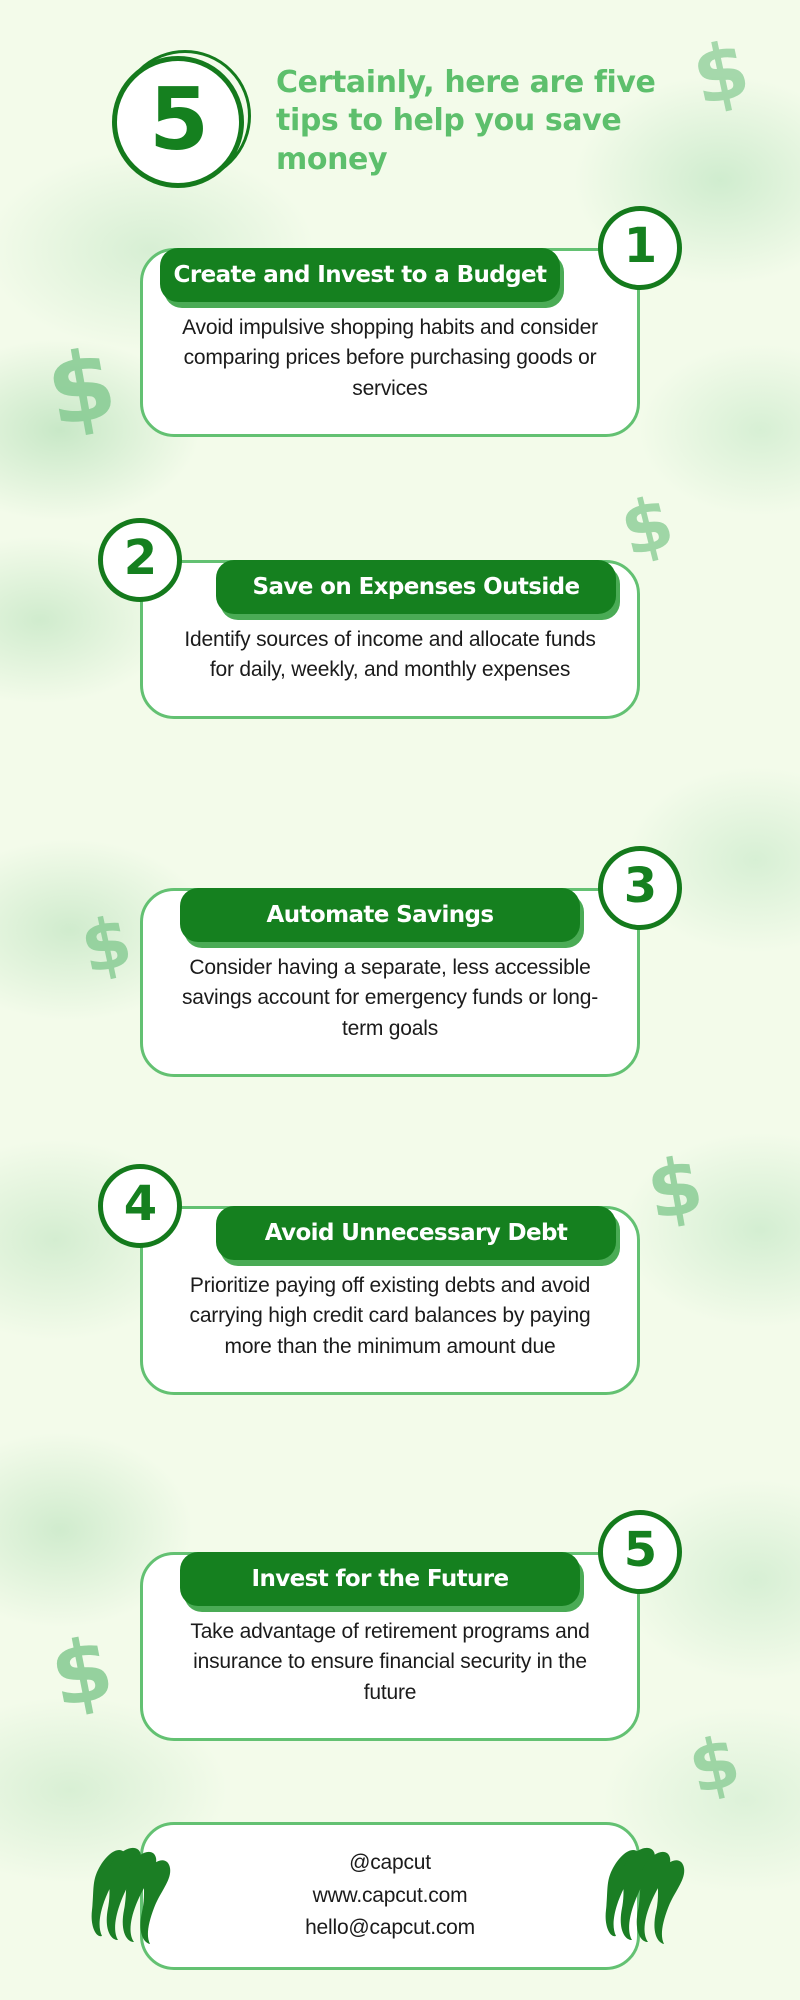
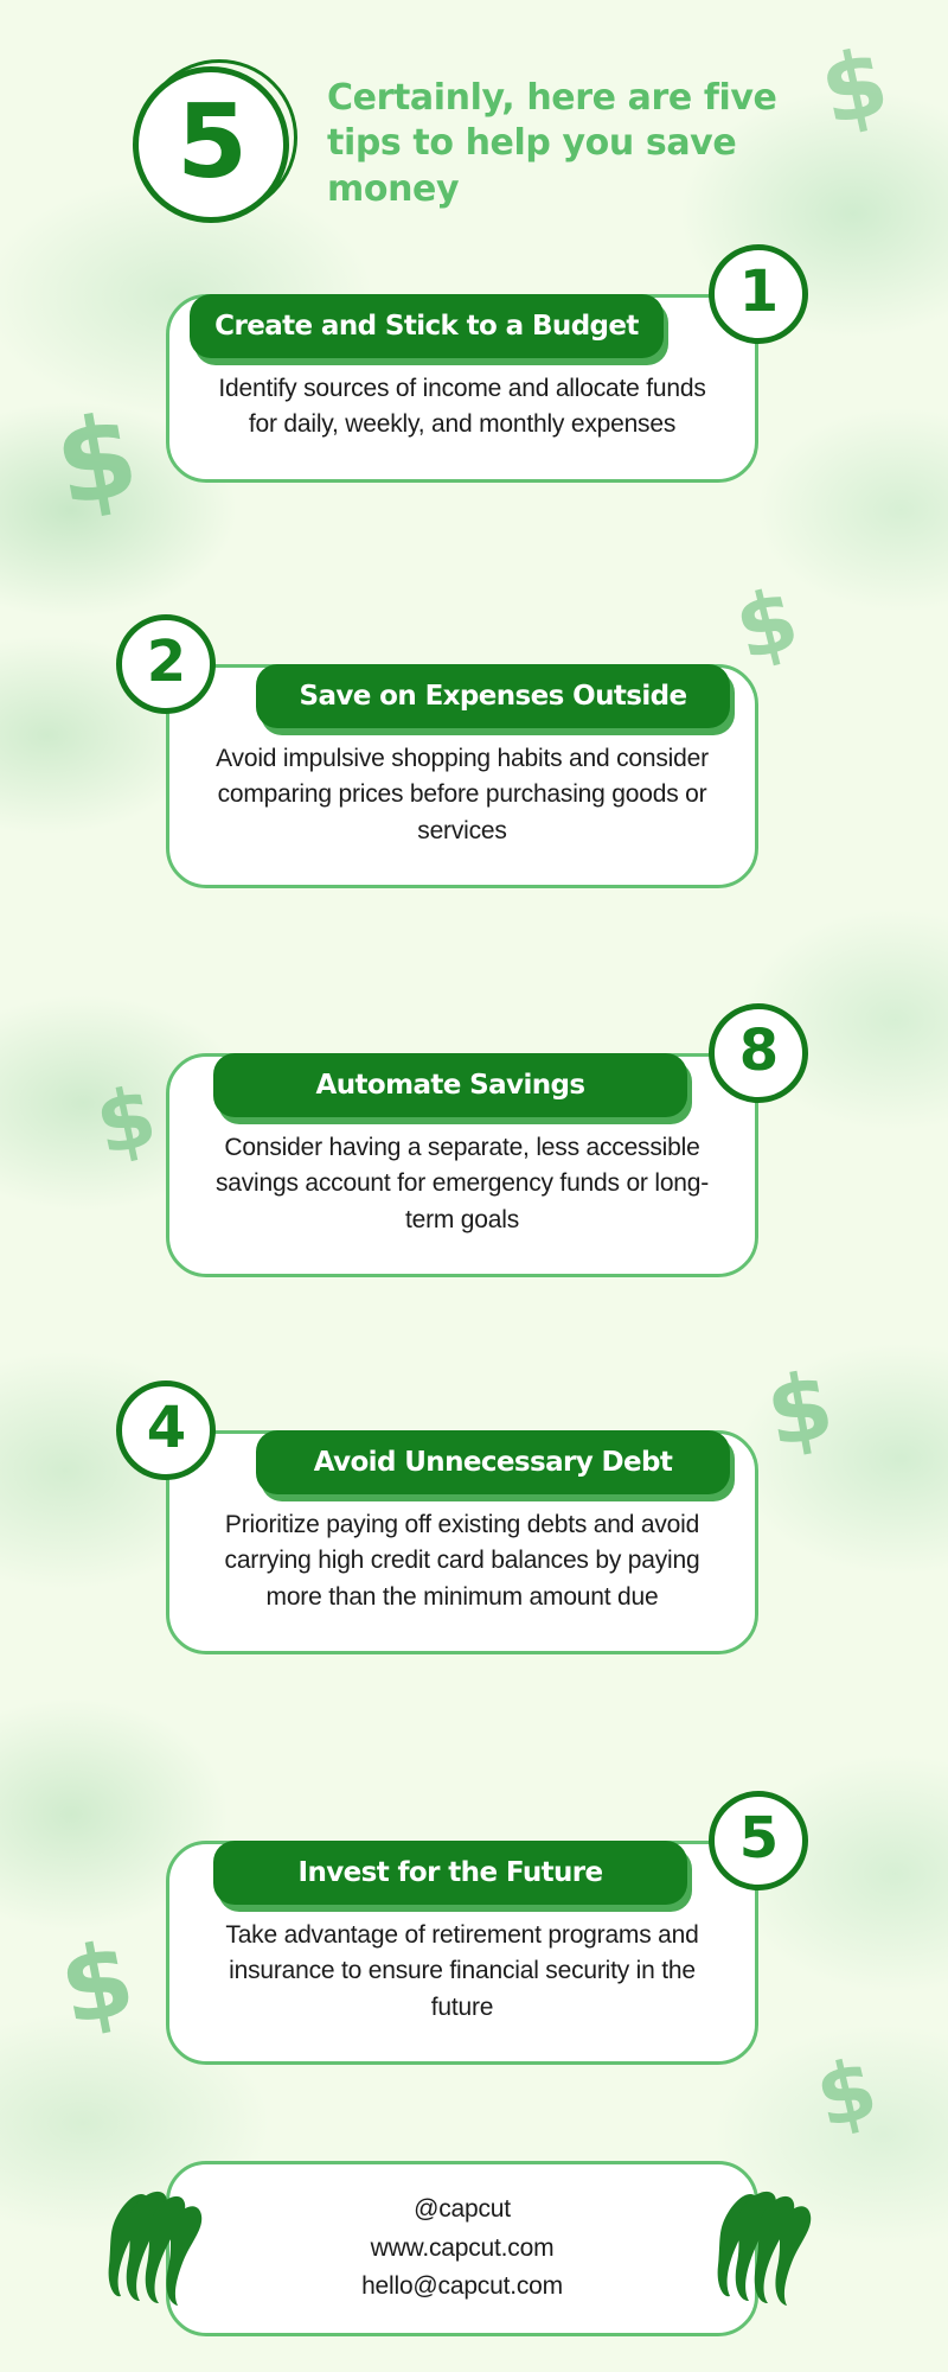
  5
  Certainly, here are five tips to help you save money
- Avoid impulsive shopping habits and consider comparing prices before purchasing goods or services
+ Identify sources of income and allocate funds for daily, weekly, and monthly expenses
- Create and Invest to a Budget
+ Create and Stick to a Budget
  1
- Identify sources of income and allocate funds for daily, weekly, and monthly expenses
+ Avoid impulsive shopping habits and consider comparing prices before purchasing goods or services
  Save on Expenses Outside
  2
  Consider having a separate, less accessible savings account for emergency funds or long-term goals
  Automate Savings
- 3
+ 8
  Prioritize paying off existing debts and avoid carrying high credit card balances by paying more than the minimum amount due
  Avoid Unnecessary Debt
  4
  Take advantage of retirement programs and insurance to ensure financial security in the future
  Invest for the Future
  5
  @capcut
  www.capcut.com
  hello@capcut.com
